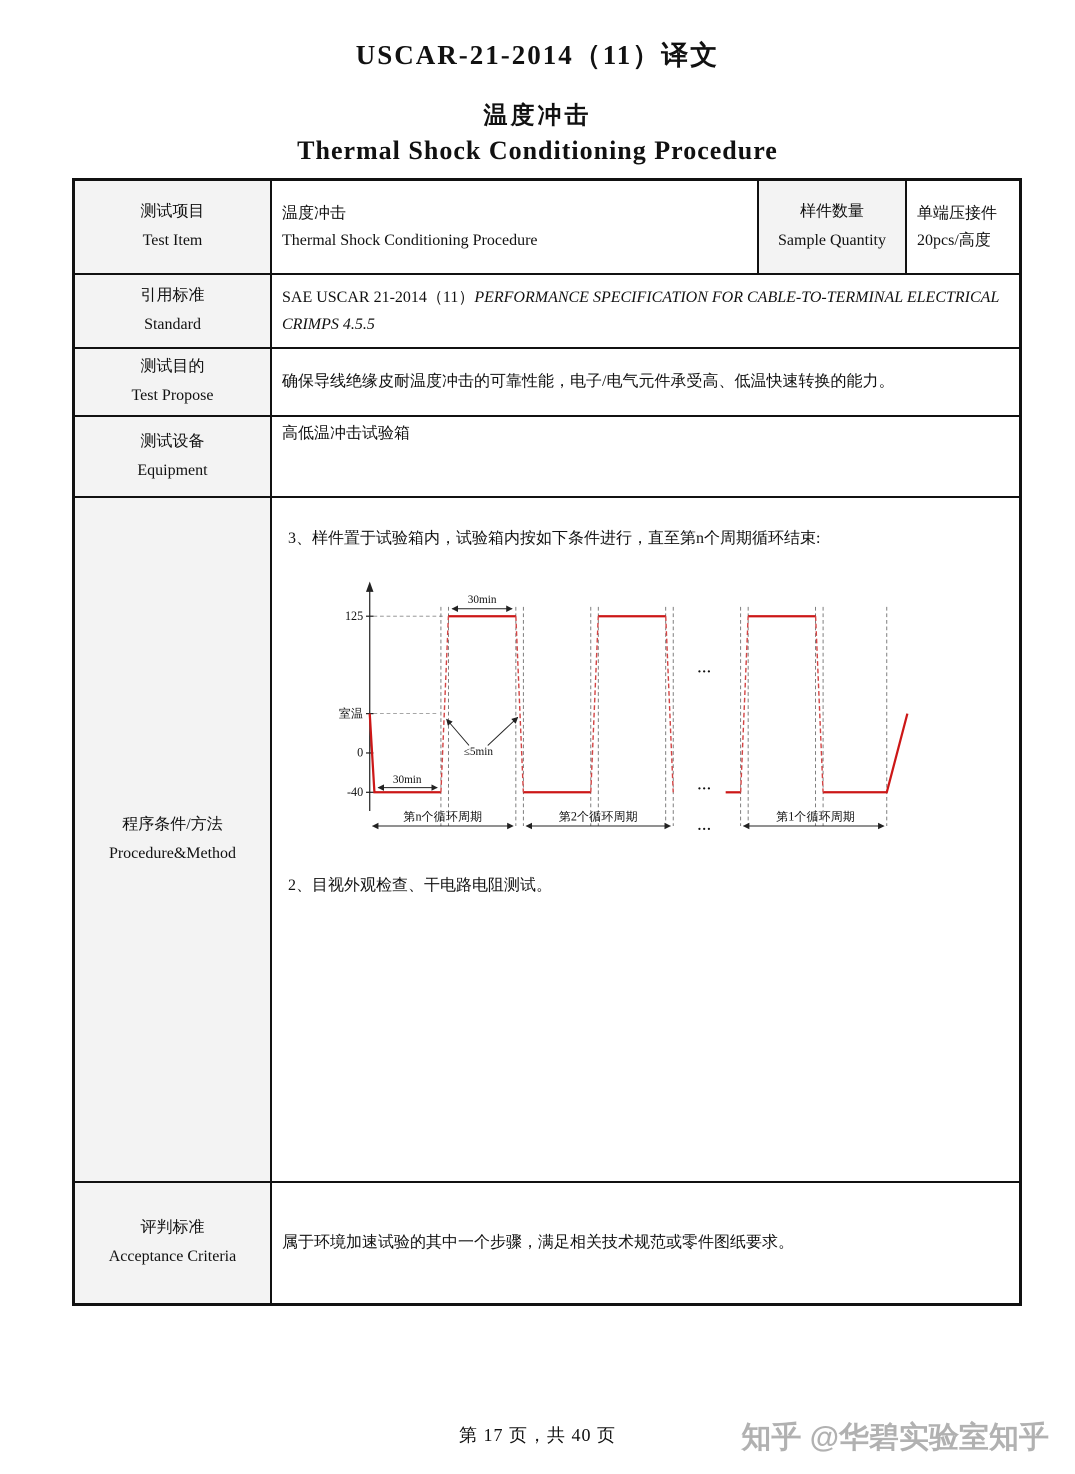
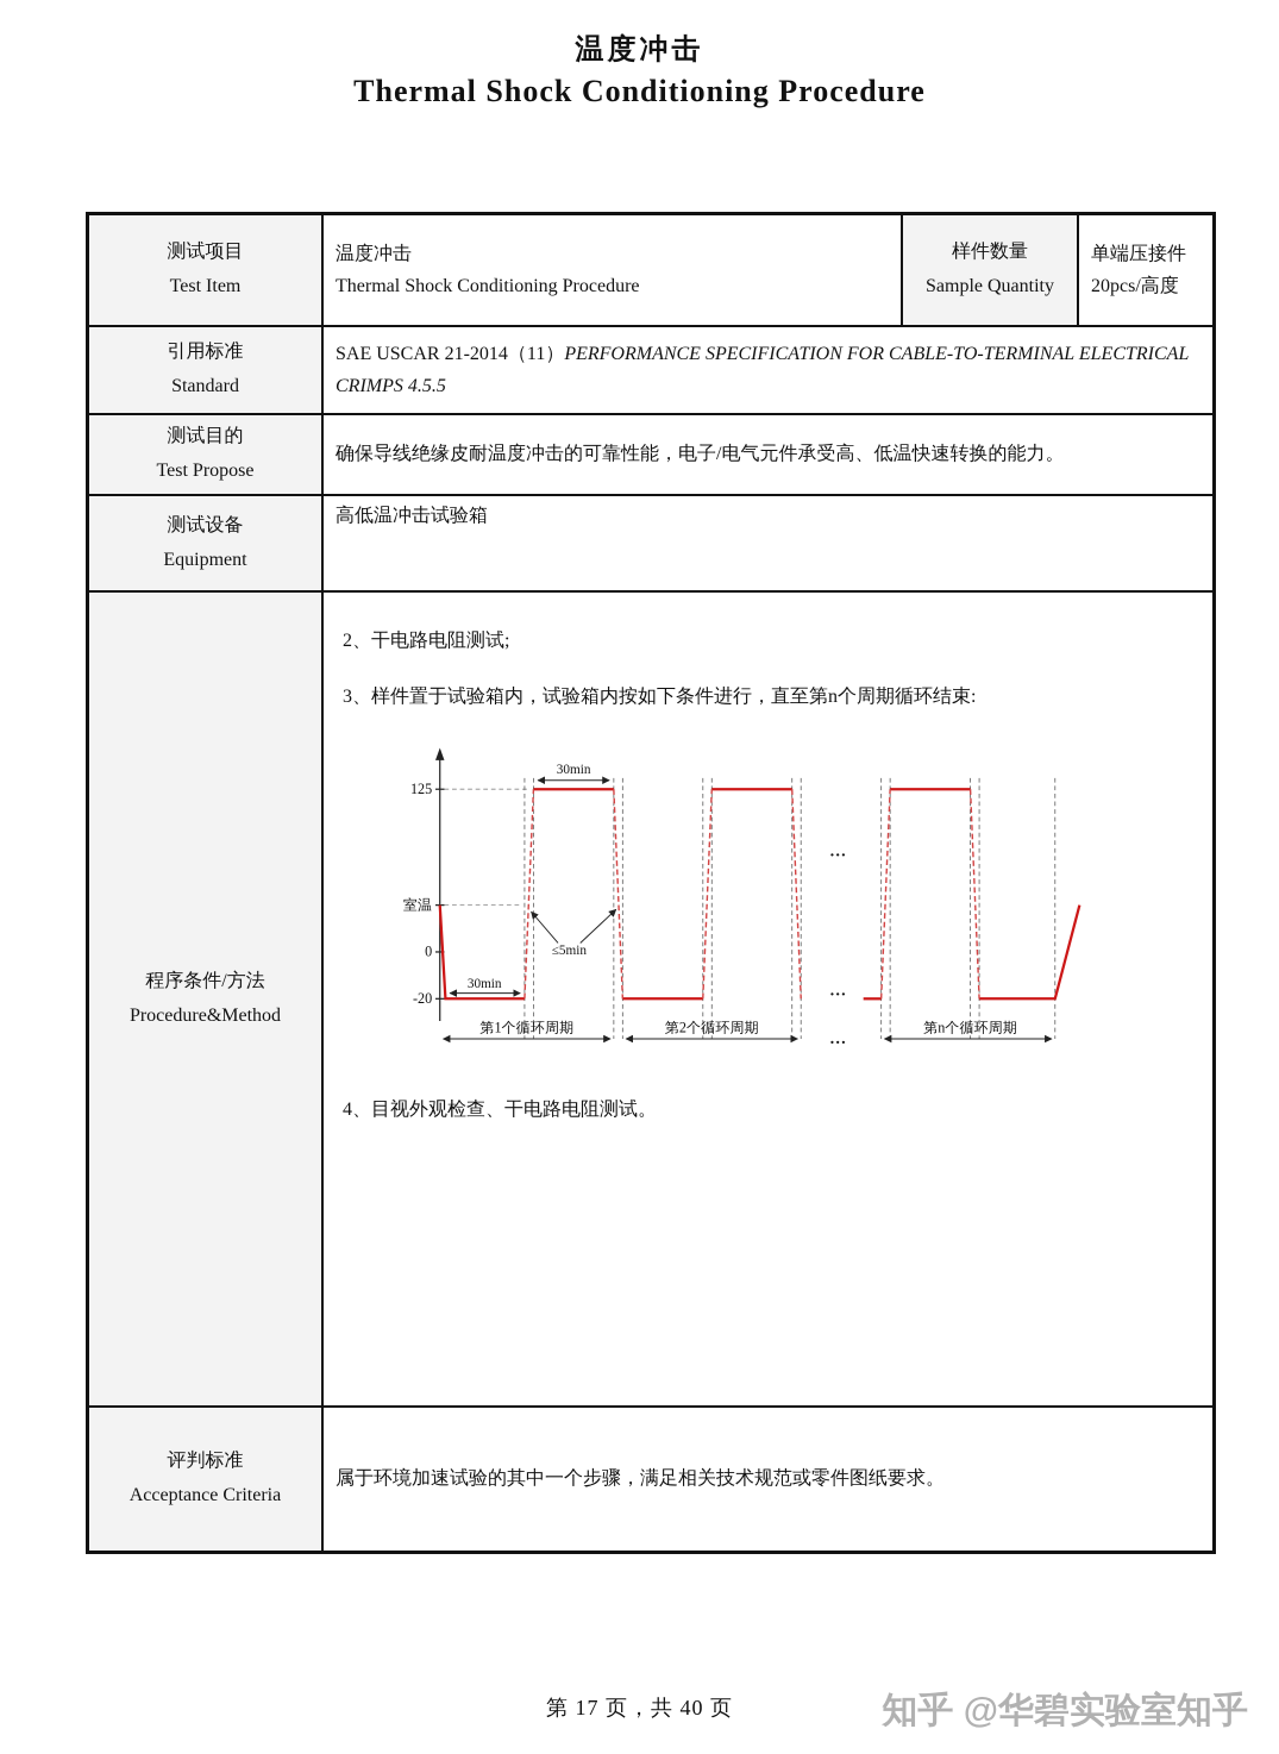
- USCAR-21-2014（11）译文
  温度冲击
  Thermal Shock Conditioning Procedure
  测试项目
  Test Item
  温度冲击
  Thermal Shock Conditioning Procedure
  样件数量
  Sample Quantity
  单端压接件
  20pcs/高度
  引用标准
  Standard
  SAE USCAR 21-2014（11）PERFORMANCE SPECIFICATION FOR CABLE-TO-TERMINAL ELECTRICAL CRIMPS 4.5.5
  测试目的
  Test Propose
  确保导线绝缘皮耐温度冲击的可靠性能，电子/电气元件承受高、低温快速转换的能力。
  测试设备
  Equipment
  高低温冲击试验箱
  程序条件/方法
  Procedure&Method
+ 2、干电路电阻测试;
  3、样件置于试验箱内，试验箱内按如下条件进行，直至第n个周期循环结束:
  125
  室温
  0
- -40
+ -20
  30min
  30min
  ≤5min
  …
  …
- 第n个循环周期
+ 第1个循环周期
  第2个循环周期
  …
- 第1个循环周期
+ 第n个循环周期
- 2、目视外观检查、干电路电阻测试。
+ 4、目视外观检查、干电路电阻测试。
  评判标准
  Acceptance Criteria
  属于环境加速试验的其中一个步骤，满足相关技术规范或零件图纸要求。
  第 17 页，共 40 页
  知乎 @华碧实验室知乎
